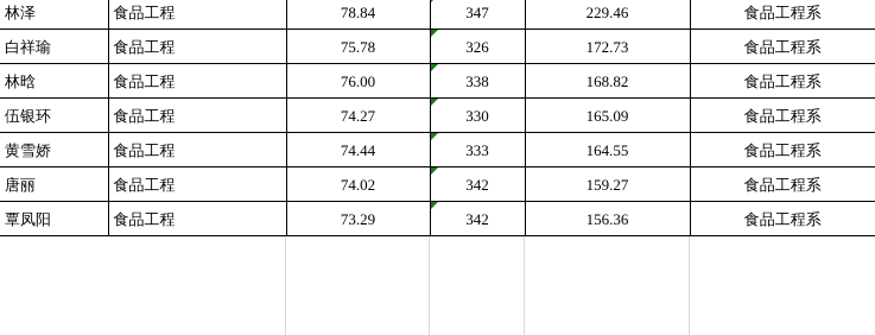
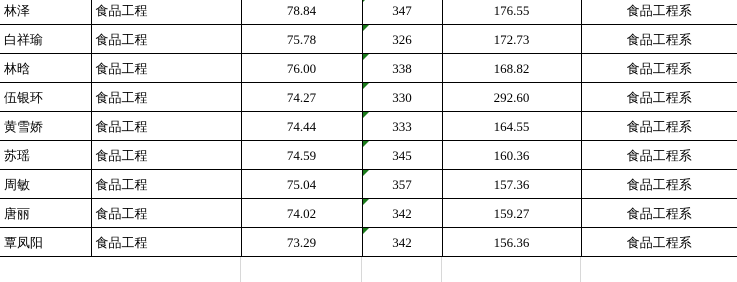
- 林泽	食品工程	78.84	347	229.46	食品工程系
+ 林泽	食品工程	78.84	347	176.55	食品工程系
  白祥瑜	食品工程	75.78	326	172.73	食品工程系
  林晗	食品工程	76.00	338	168.82	食品工程系
- 伍银环	食品工程	74.27	330	165.09	食品工程系
+ 伍银环	食品工程	74.27	330	292.60	食品工程系
  黄雪娇	食品工程	74.44	333	164.55	食品工程系
+ 苏瑶	食品工程	74.59	345	160.36	食品工程系
+ 周敏	食品工程	75.04	357	157.36	食品工程系
  唐丽	食品工程	74.02	342	159.27	食品工程系
  覃凤阳	食品工程	73.29	342	156.36	食品工程系
